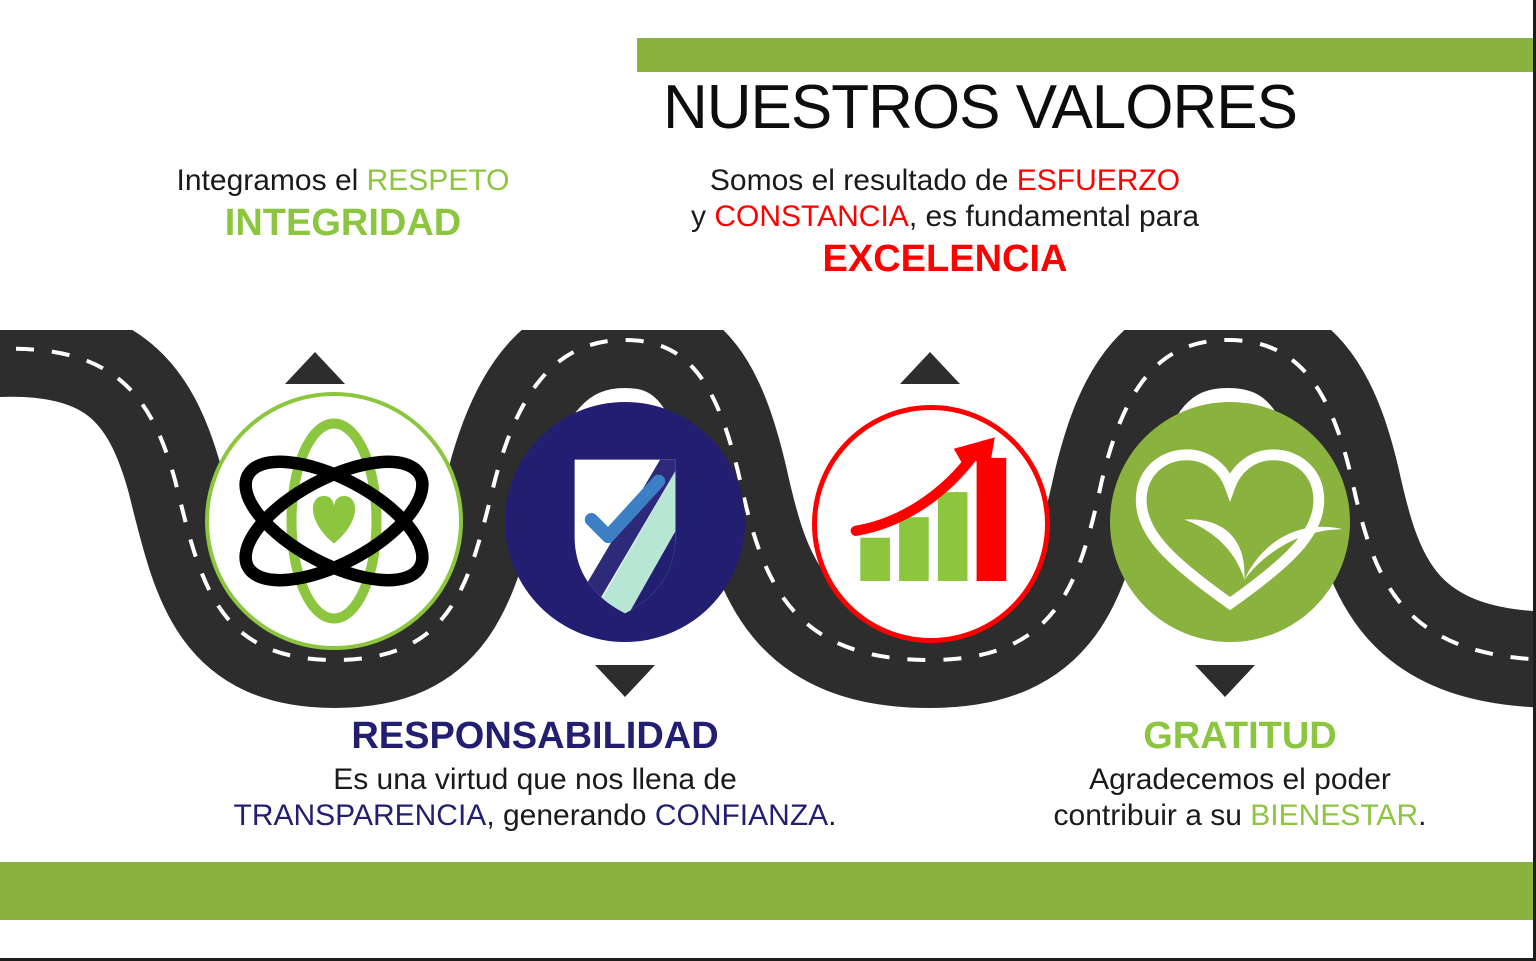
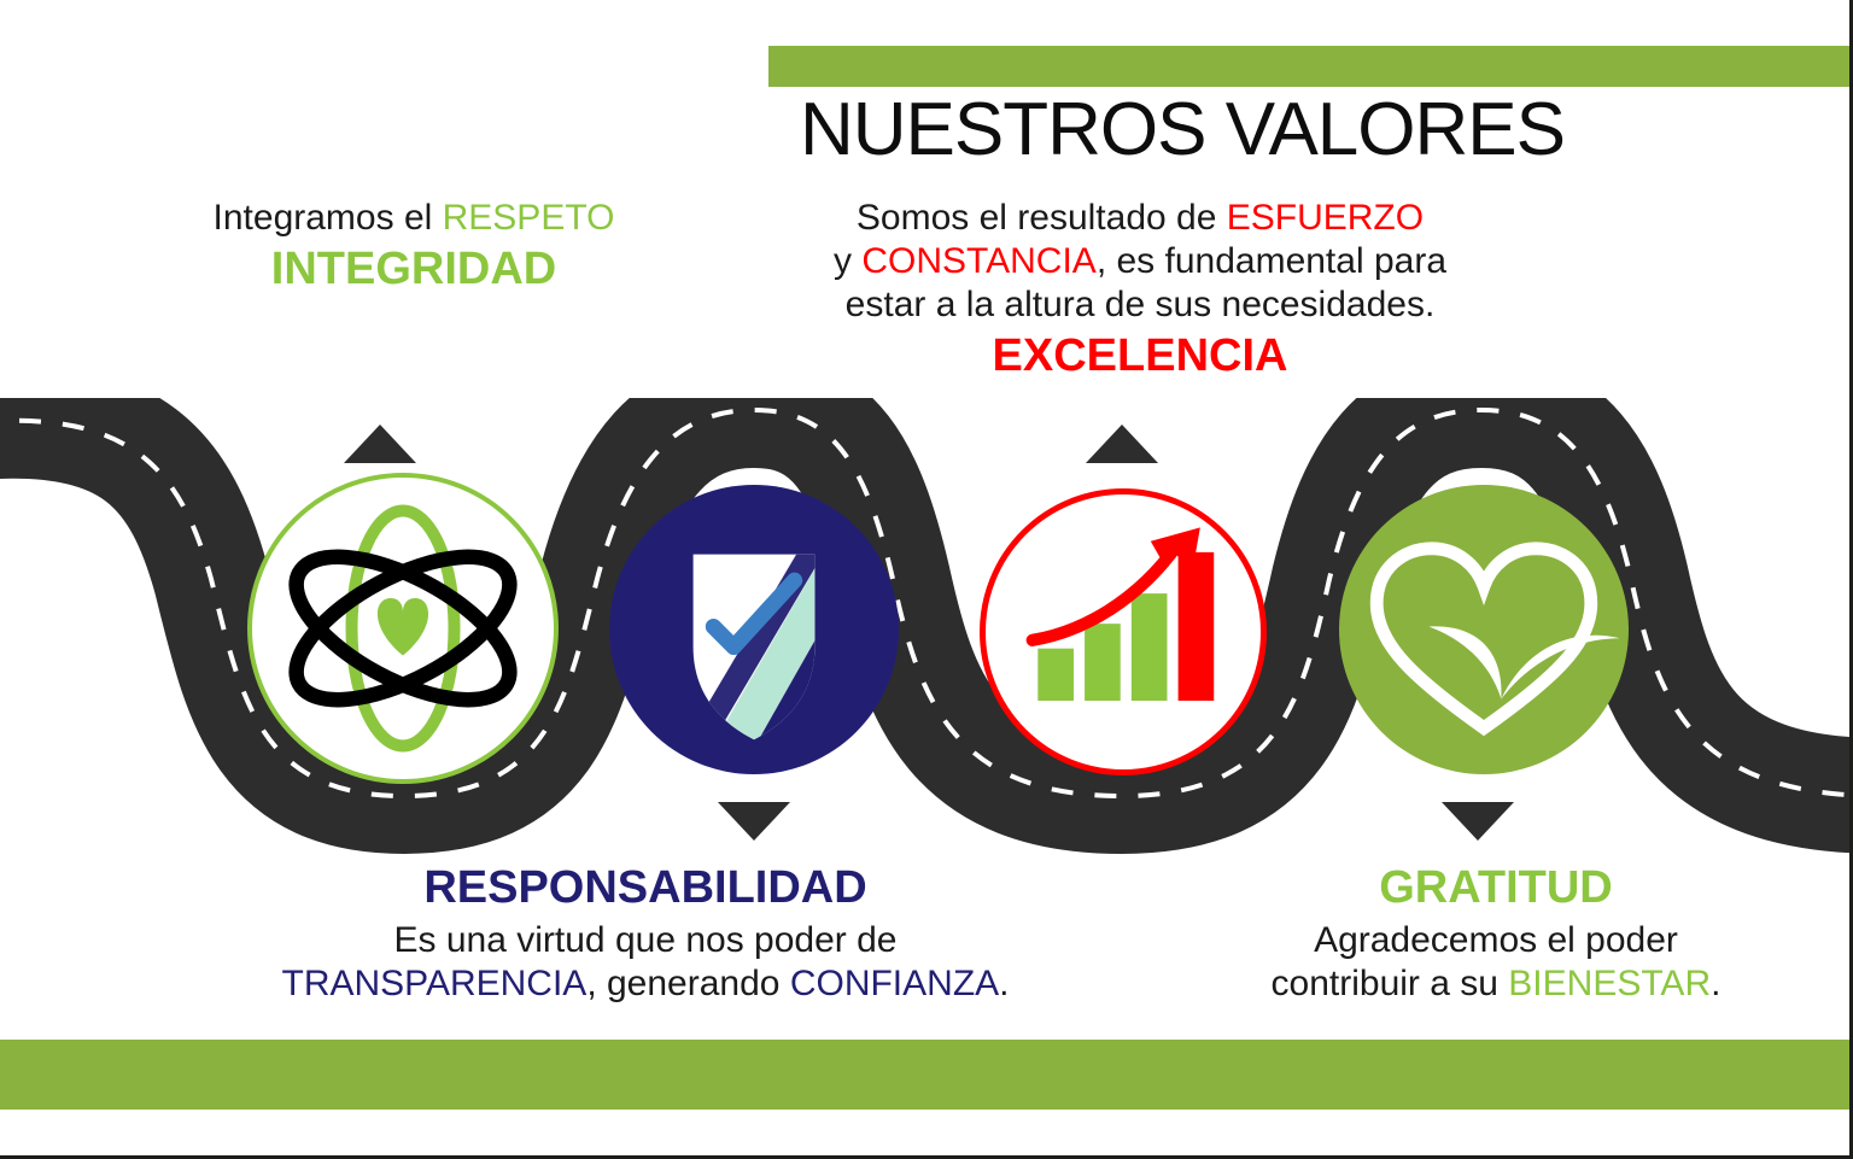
  NUESTROS VALORES
  Integramos el RESPETO
  INTEGRIDAD
  Somos el resultado de ESFUERZO
  y CONSTANCIA, es fundamental para
+ estar a la altura de sus necesidades.
  EXCELENCIA
  RESPONSABILIDAD
- Es una virtud que nos llena de
+ Es una virtud que nos poder de
  TRANSPARENCIA, generando CONFIANZA.
  GRATITUD
  Agradecemos el poder
  contribuir a su BIENESTAR.
